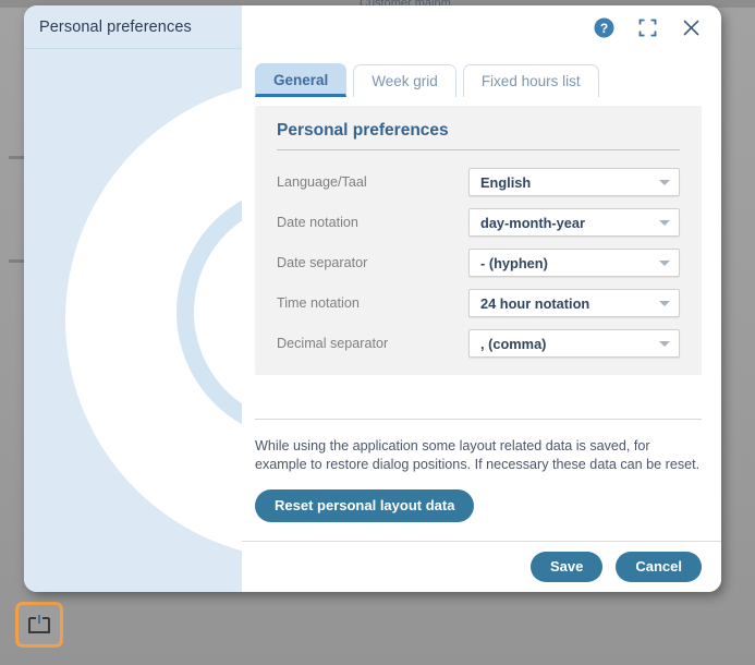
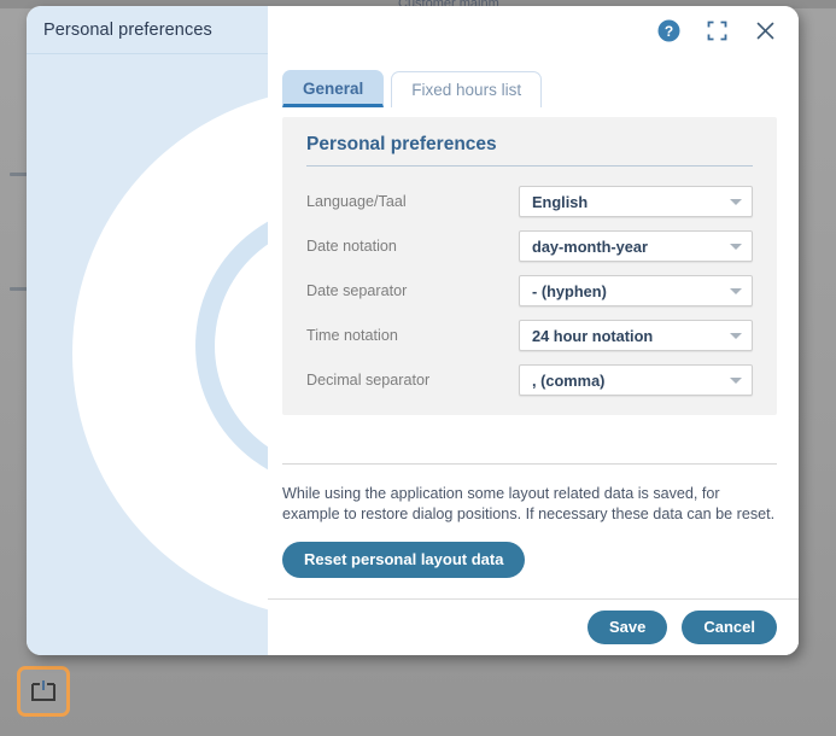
  Customer mainm
  Personal preferences
  ?
  General
- Week grid
  Fixed hours list
  Personal preferences
  Language/Taal
  English
  Date notation
  day-month-year
  Date separator
  - (hyphen)
  Time notation
  24 hour notation
  Decimal separator
  , (comma)
  While using the application some layout related data is saved, for example to restore dialog positions. If necessary these data can be reset.
  Reset personal layout data
  Save
  Cancel
